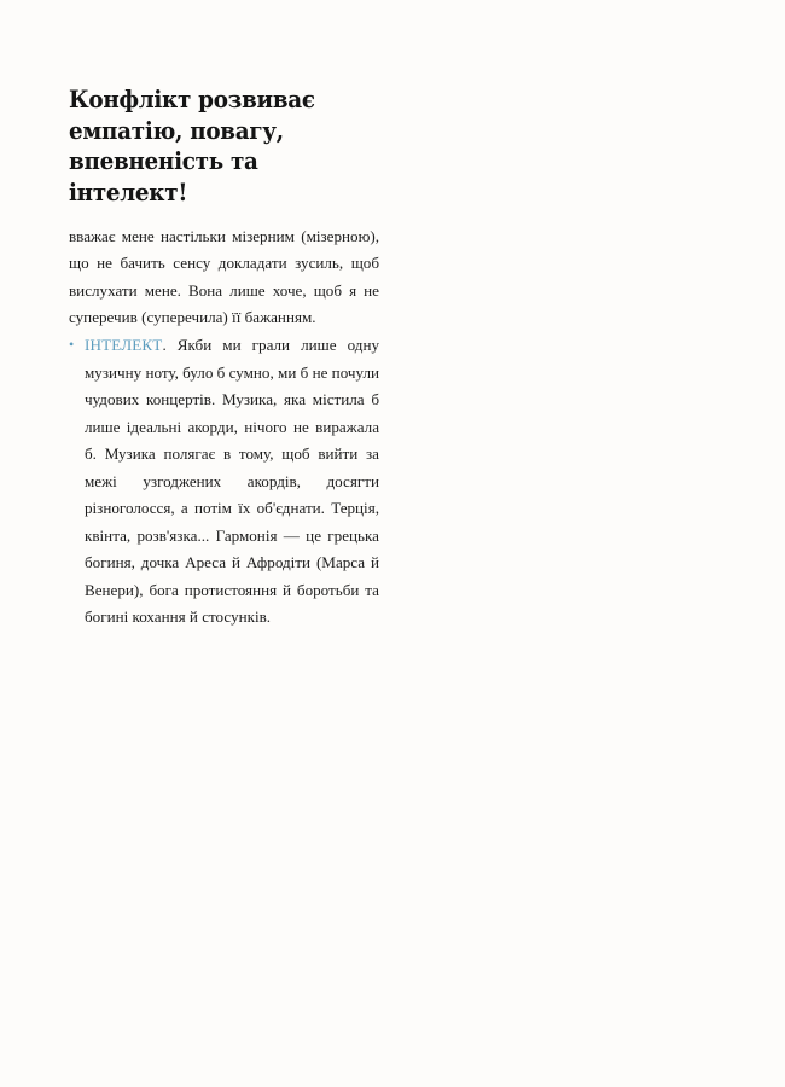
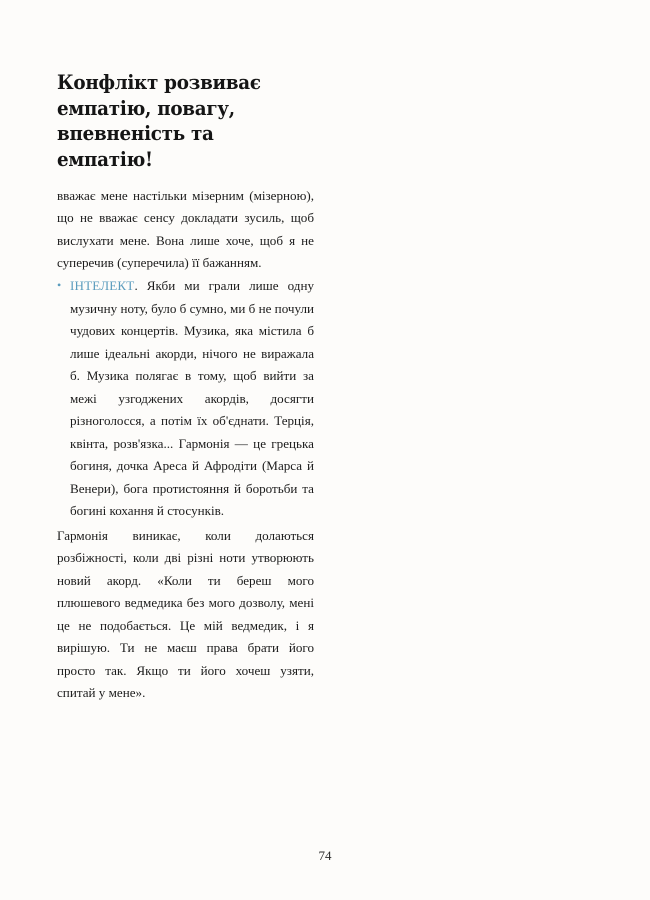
- Конфлікт розвиває емпатію, повагу, впевненість та інтелект!
+ Конфлікт розвиває емпатію, повагу, впевненість та емпатію!
- вважає мене настільки мізерним (мізерною), що не бачить сенсу докладати зусиль, щоб вислухати мене. Вона лише хоче, щоб я не суперечив (суперечила) її бажанням.
+ вважає мене настільки мізерним (мізерною), що не вважає сенсу докладати зусиль, щоб вислухати мене. Вона лише хоче, щоб я не суперечив (суперечила) її бажанням.
  ІНТЕЛЕКТ. Якби ми грали лише одну музичну ноту, було б сумно, ми б не почули чудових концертів. Музика, яка містила б лише ідеальні акорди, нічого не виражала б. Музика полягає в тому, щоб вийти за межі узгоджених акордів, досягти різноголосся, а потім їх об'єднати. Терція, квінта, розв'язка... Гармонія — це грецька богиня, дочка Ареса й Афродіти (Марса й Венери), бога протистояння й боротьби та богині кохання й стосунків.
+ Гармонія виникає, коли долаються розбіжності, коли дві різні ноти утворюють новий акорд. «Коли ти береш мого плюшевого ведмедика без мого дозволу, мені це не подобається. Це мій ведмедик, і я вирішую. Ти не маєш права брати його просто так. Якщо ти його хочеш узяти, спитай у мене».
+ 74
